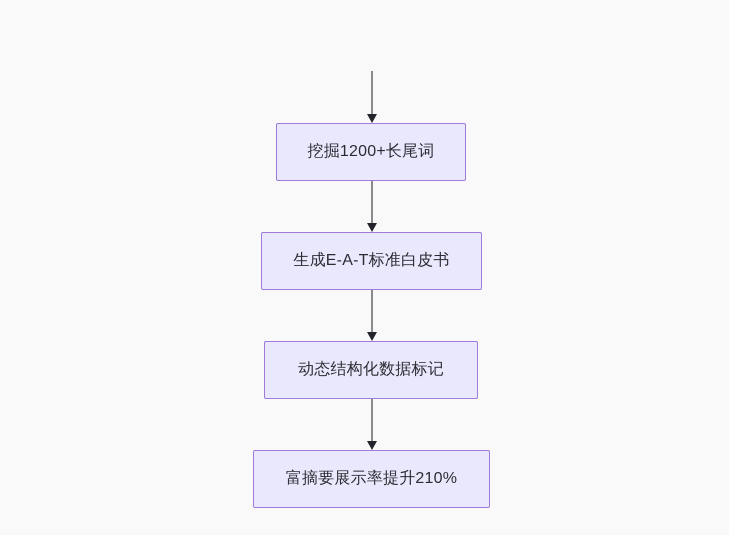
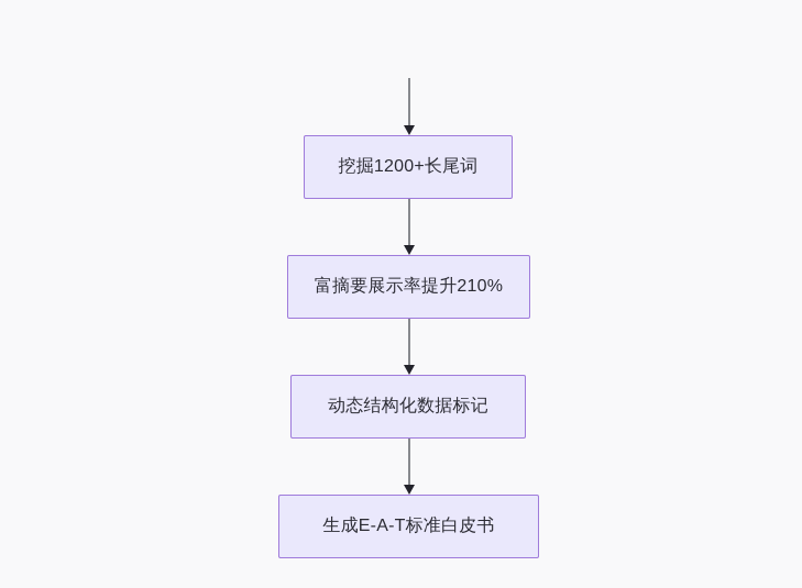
  挖掘1200+长尾词
- 生成E-A-T标准白皮书
+ 富摘要展示率提升210%
  动态结构化数据标记
- 富摘要展示率提升210%
+ 生成E-A-T标准白皮书
